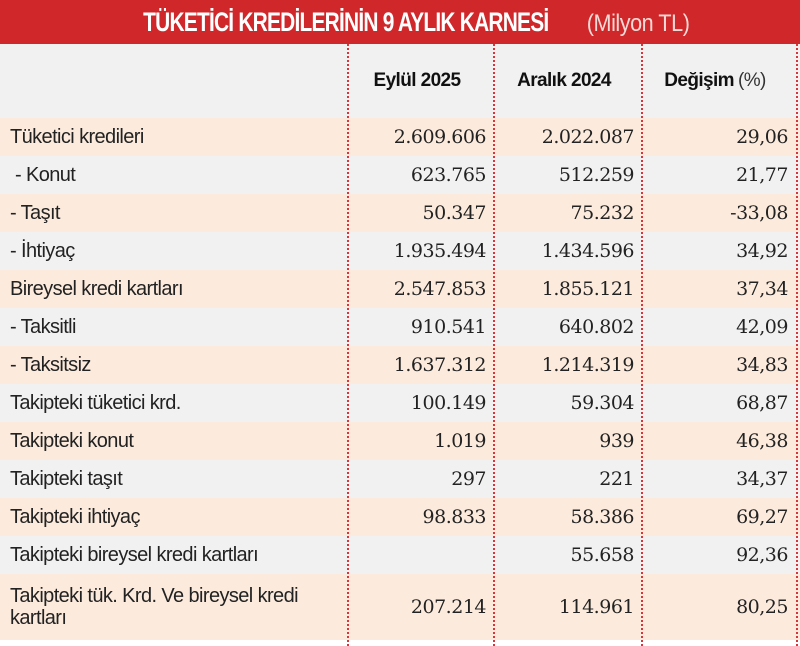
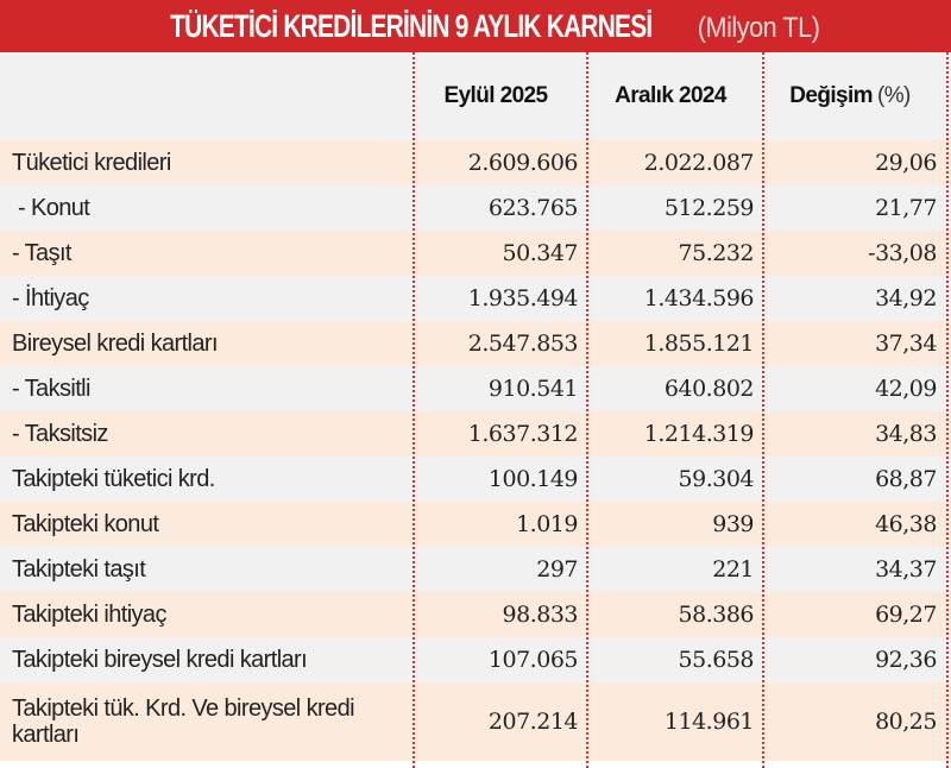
  TÜKETİCİ KREDİLERİNİN 9 AYLIK KARNESİ
  (Milyon TL)
  Eylül 2025
  Aralık 2024
  Değişim
  (%)
  Tüketici kredileri
  2.609.606
  2.022.087
  29,06
  - Konut
  623.765
  512.259
  21,77
  - Taşıt
  50.347
  75.232
  -33,08
  - İhtiyaç
  1.935.494
  1.434.596
  34,92
  Bireysel kredi kartları
  2.547.853
  1.855.121
  37,34
  - Taksitli
  910.541
  640.802
  42,09
  - Taksitsiz
  1.637.312
  1.214.319
  34,83
  Takipteki tüketici krd.
  100.149
  59.304
  68,87
  Takipteki konut
  1.019
  939
  46,38
  Takipteki taşıt
  297
  221
  34,37
  Takipteki ihtiyaç
  98.833
  58.386
  69,27
  Takipteki bireysel kredi kartları
+ 107.065
  55.658
  92,36
  Takipteki tük. Krd. Ve bireysel kredi kartları
  207.214
  114.961
  80,25
